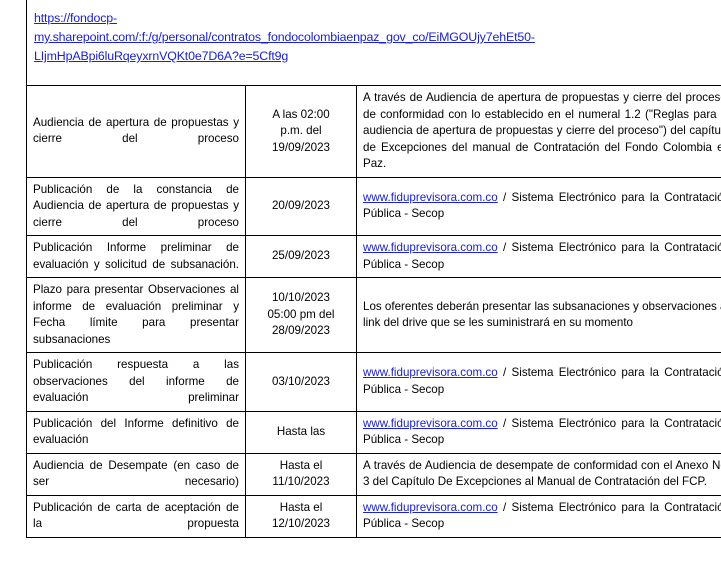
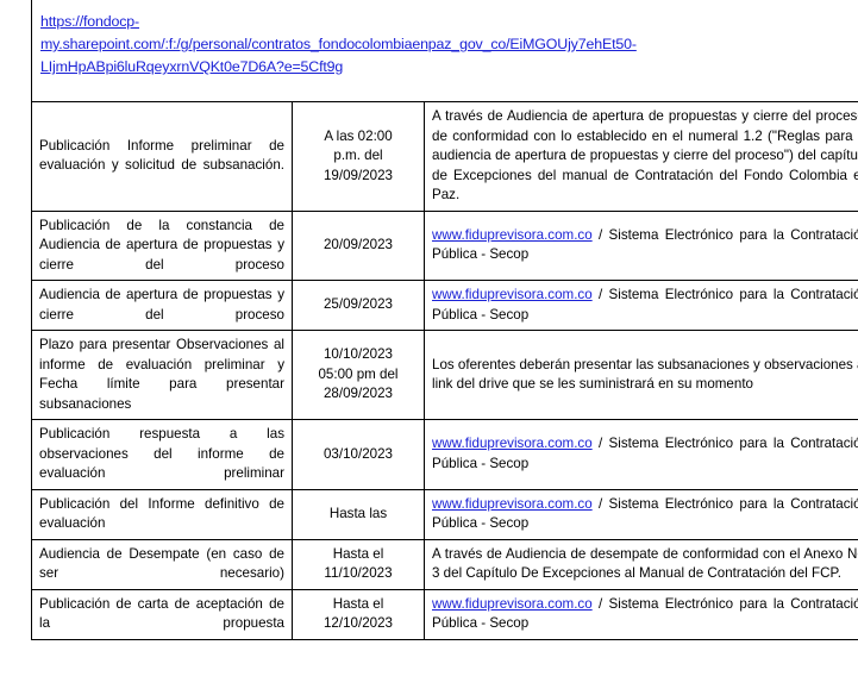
  https://fondocp-
  my.sharepoint.com/:f:/g/personal/contratos_fondocolombiaenpaz_gov_co/EiMGOUjy7ehEt50-
  LIjmHpABpi6luRqeyxrnVQKt0e7D6A?e=5Cft9g
- Audiencia de apertura de propuestas y cierre del proceso	A las 02:00 p.m. del 19/09/2023	A través de Audiencia de apertura de propuestas y cierre del proces de conformidad con lo establecido en el numeral 1.2 ("Reglas para audiencia de apertura de propuestas y cierre del proceso") del capítu de Excepciones del manual de Contratación del Fondo Colombia e Paz.
+ Publicación Informe preliminar de evaluación y solicitud de subsanación.	A las 02:00 p.m. del 19/09/2023	A través de Audiencia de apertura de propuestas y cierre del proces de conformidad con lo establecido en el numeral 1.2 ("Reglas para audiencia de apertura de propuestas y cierre del proceso") del capítu de Excepciones del manual de Contratación del Fondo Colombia e Paz.
  Publicación de la constancia de Audiencia de apertura de propuestas y cierre del proceso	20/09/2023	www.fiduprevisora.com.co / Sistema Electrónico para la Contratació Pública - Secop
- Publicación Informe preliminar de evaluación y solicitud de subsanación.	25/09/2023	www.fiduprevisora.com.co / Sistema Electrónico para la Contratació Pública - Secop
+ Audiencia de apertura de propuestas y cierre del proceso	25/09/2023	www.fiduprevisora.com.co / Sistema Electrónico para la Contratació Pública - Secop
  Plazo para presentar Observaciones al informe de evaluación preliminar y Fecha límite para presentar subsanaciones	10/10/2023 05:00 pm del 28/09/2023	Los oferentes deberán presentar las subsanaciones y observaciones link del drive que se les suministrará en su momento
  Publicación respuesta a las observaciones del informe de evaluación preliminar	03/10/2023	www.fiduprevisora.com.co / Sistema Electrónico para la Contratació Pública - Secop
  Publicación del Informe definitivo de evaluación	Hasta las	www.fiduprevisora.com.co / Sistema Electrónico para la Contratació Pública - Secop
  Audiencia de Desempate (en caso de ser necesario)	Hasta el 11/10/2023	A través de Audiencia de desempate de conformidad con el Anexo N 3 del Capítulo De Excepciones al Manual de Contratación del FCP.
  Publicación de carta de aceptación de la propuesta	Hasta el 12/10/2023	www.fiduprevisora.com.co / Sistema Electrónico para la Contratació Pública - Secop
